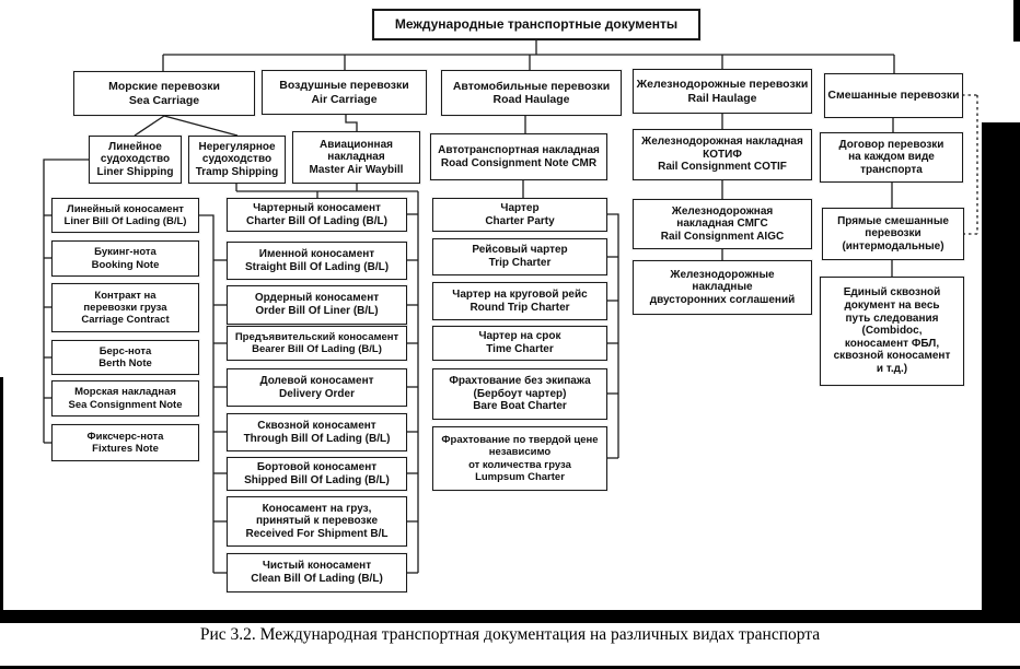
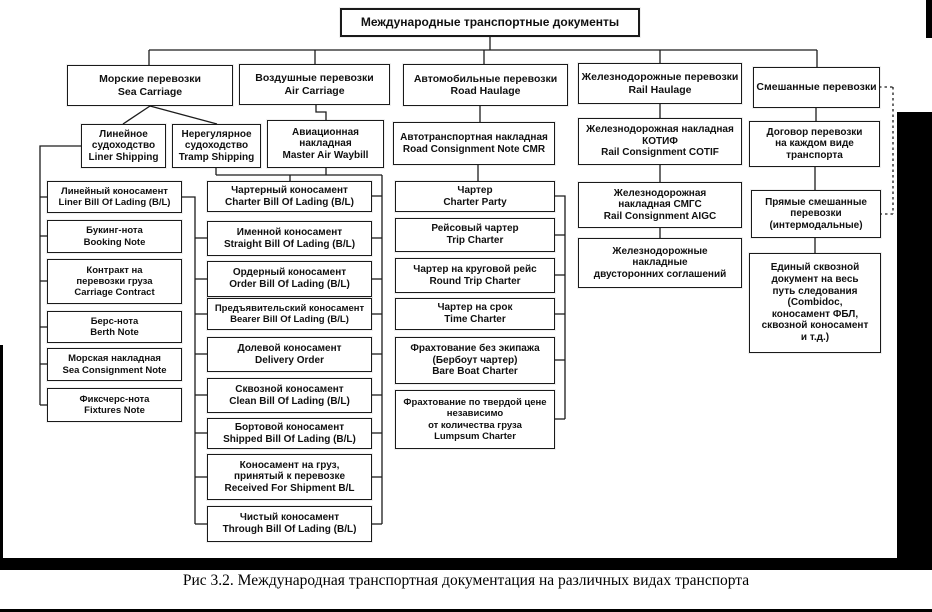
  Международные транспортные документы
  Морские перевозки
  Sea Carriage
  Воздушные перевозки
  Air Carriage
  Автомобильные перевозки
  Road Haulage
  Железнодорожные перевозки
  Rail Haulage
  Смешанные перевозки
  Линейное
  судоходство
  Liner Shipping
  Нерегулярное
  судоходство
  Tramp Shipping
  Авиационная
  накладная
  Master Air Waybill
  Автотранспортная накладная
  Road Consignment Note CMR
  Железнодорожная накладная
  КОТИФ
  Rail Consignment COTIF
  Договор перевозки
  на каждом виде
  транспорта
  Линейный коносамент
  Liner Bill Of Lading (B/L)
  Букинг-нота
  Booking Note
  Контракт на
  перевозки груза
  Carriage Contract
  Берс-нота
  Berth Note
  Морская накладная
  Sea Consignment Note
  Фиксчерс-нота
  Fixtures Note
  Чартерный коносамент
  Charter Bill Of Lading (B/L)
  Именной коносамент
  Straight Bill Of Lading (B/L)
  Ордерный коносамент
- Order Bill Of Liner (B/L)
+ Order Bill Of Lading (B/L)
  Предъявительский коносамент
  Bearer Bill Of Lading (B/L)
  Долевой коносамент
  Delivery Order
  Сквозной коносамент
- Through Bill Of Lading (B/L)
+ Clean Bill Of Lading (B/L)
  Бортовой коносамент
  Shipped Bill Of Lading (B/L)
  Коносамент на груз,
  принятый к перевозке
  Received For Shipment B/L
  Чистый коносамент
- Clean Bill Of Lading (B/L)
+ Through Bill Of Lading (B/L)
  Чартер
  Charter Party
  Рейсовый чартер
  Trip Charter
  Чартер на круговой рейс
  Round Trip Charter
  Чартер на срок
  Time Charter
  Фрахтование без экипажа
  (Бербоут чартер)
  Bare Boat Charter
  Фрахтование по твердой цене
  независимо
  от количества груза
  Lumpsum Charter
  Железнодорожная
  накладная СМГС
  Rail Consignment AIGC
  Железнодорожные
  накладные
  двусторонних соглашений
  Прямые смешанные
  перевозки
  (интермодальные)
  Единый сквозной
  документ на весь
  путь следования
  (Combidoc,
  коносамент ФБЛ,
  сквозной коносамент
  и т.д.)
  Рис 3.2. Международная транспортная документация на различных видах транспорта
